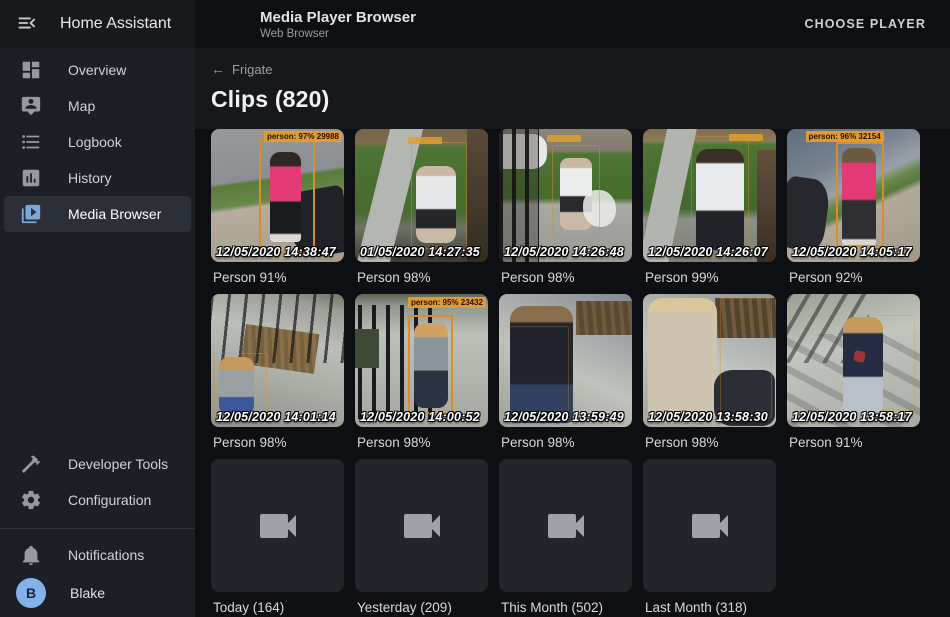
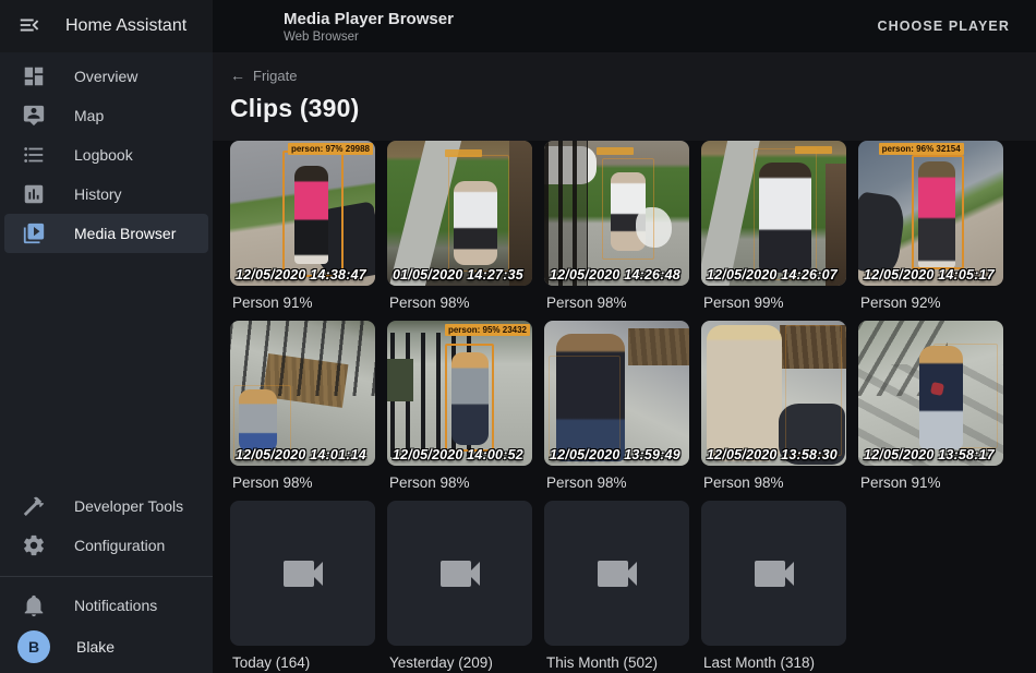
  Home Assistant
  Media Player Browser
  Web Browser
  CHOOSE PLAYER
  Overview
  Map
  Logbook
  History
  Media Browser
  Developer Tools
  Configuration
  Notifications
  B
  Blake
  ←
  Frigate
- Clips (820)
+ Clips (390)
  person: 97% 29988
  12/05/2020 14:38:47
  Person 91%
  01/05/2020 14:27:35
  Person 98%
  12/05/2020 14:26:48
  Person 98%
  12/05/2020 14:26:07
  Person 99%
  person: 96% 32154
  12/05/2020 14:05:17
  Person 92%
  12/05/2020 14:01:14
  Person 98%
  person: 95% 23432
  12/05/2020 14:00:52
  Person 98%
  12/05/2020 13:59:49
  Person 98%
  12/05/2020 13:58:30
  Person 98%
  12/05/2020 13:58:17
  Person 91%
  Today (164)
  Yesterday (209)
  This Month (502)
  Last Month (318)
